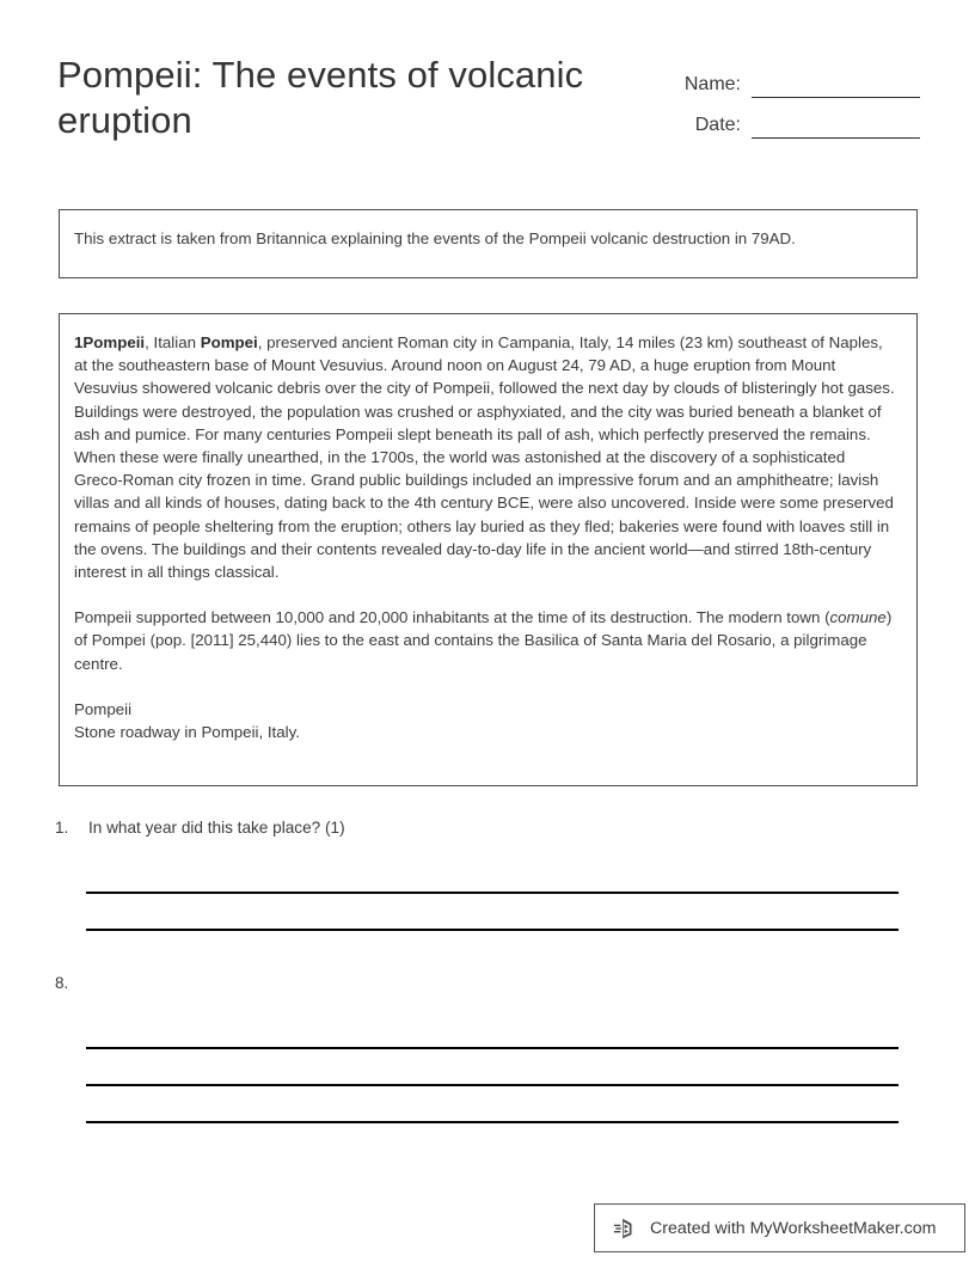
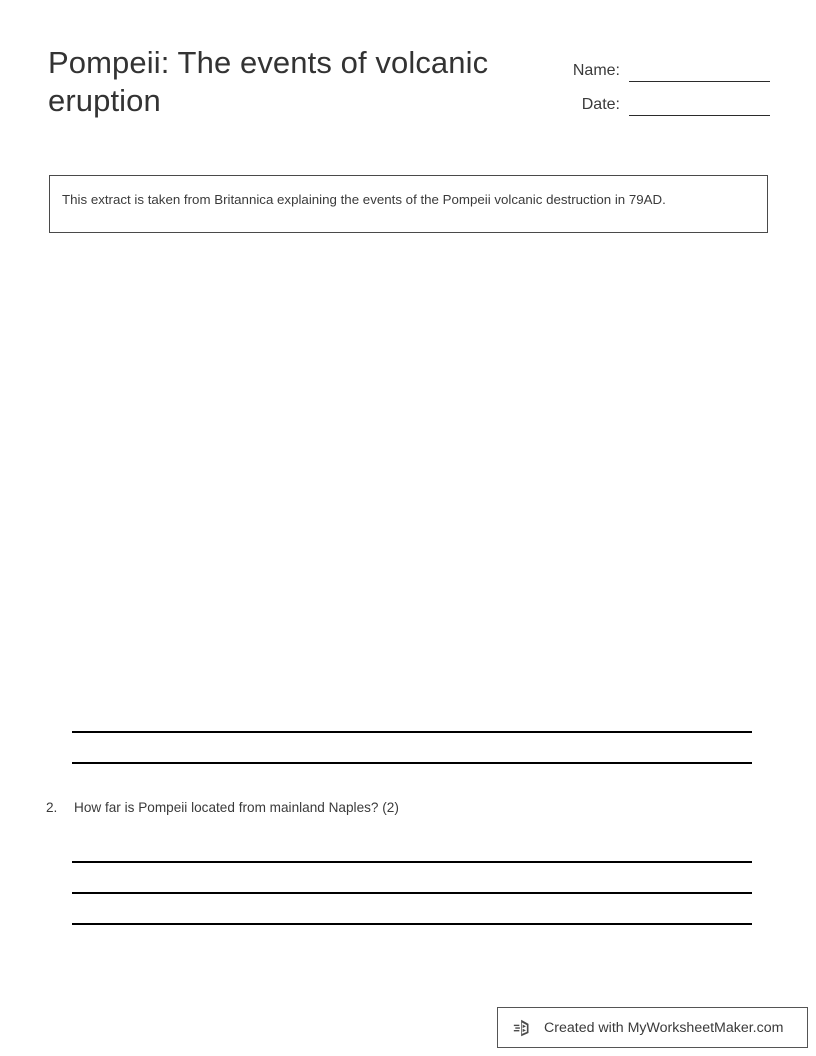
  Pompeii: The events of volcanic eruption
  Name:
  Date:
  This extract is taken from Britannica explaining the events of the Pompeii volcanic destruction in 79AD.
- 1Pompeii, Italian Pompei, preserved ancient Roman city in Campania, Italy, 14 miles (23 km) southeast of Naples, at the southeastern base of Mount Vesuvius. Around noon on August 24, 79 AD, a huge eruption from Mount Vesuvius showered volcanic debris over the city of Pompeii, followed the next day by clouds of blisteringly hot gases. Buildings were destroyed, the population was crushed or asphyxiated, and the city was buried beneath a blanket of ash and pumice. For many centuries Pompeii slept beneath its pall of ash, which perfectly preserved the remains. When these were finally unearthed, in the 1700s, the world was astonished at the discovery of a sophisticated Greco-Roman city frozen in time. Grand public buildings included an impressive forum and an amphitheatre; lavish villas and all kinds of houses, dating back to the 4th century BCE, were also uncovered. Inside were some preserved remains of people sheltering from the eruption; others lay buried as they fled; bakeries were found with loaves still in the ovens. The buildings and their contents revealed day-to-day life in the ancient world—and stirred 18th-century interest in all things classical.
- Pompeii supported between 10,000 and 20,000 inhabitants at the time of its destruction. The modern town (comune) of Pompei (pop. [2011] 25,440) lies to the east and contains the Basilica of Santa Maria del Rosario, a pilgrimage centre.
- Pompeii
- Stone roadway in Pompeii, Italy.
- 1.
- In what year did this take place? (1)
- 8.
+ 2.
+ How far is Pompeii located from mainland Naples? (2)
  Created with MyWorksheetMaker.com
